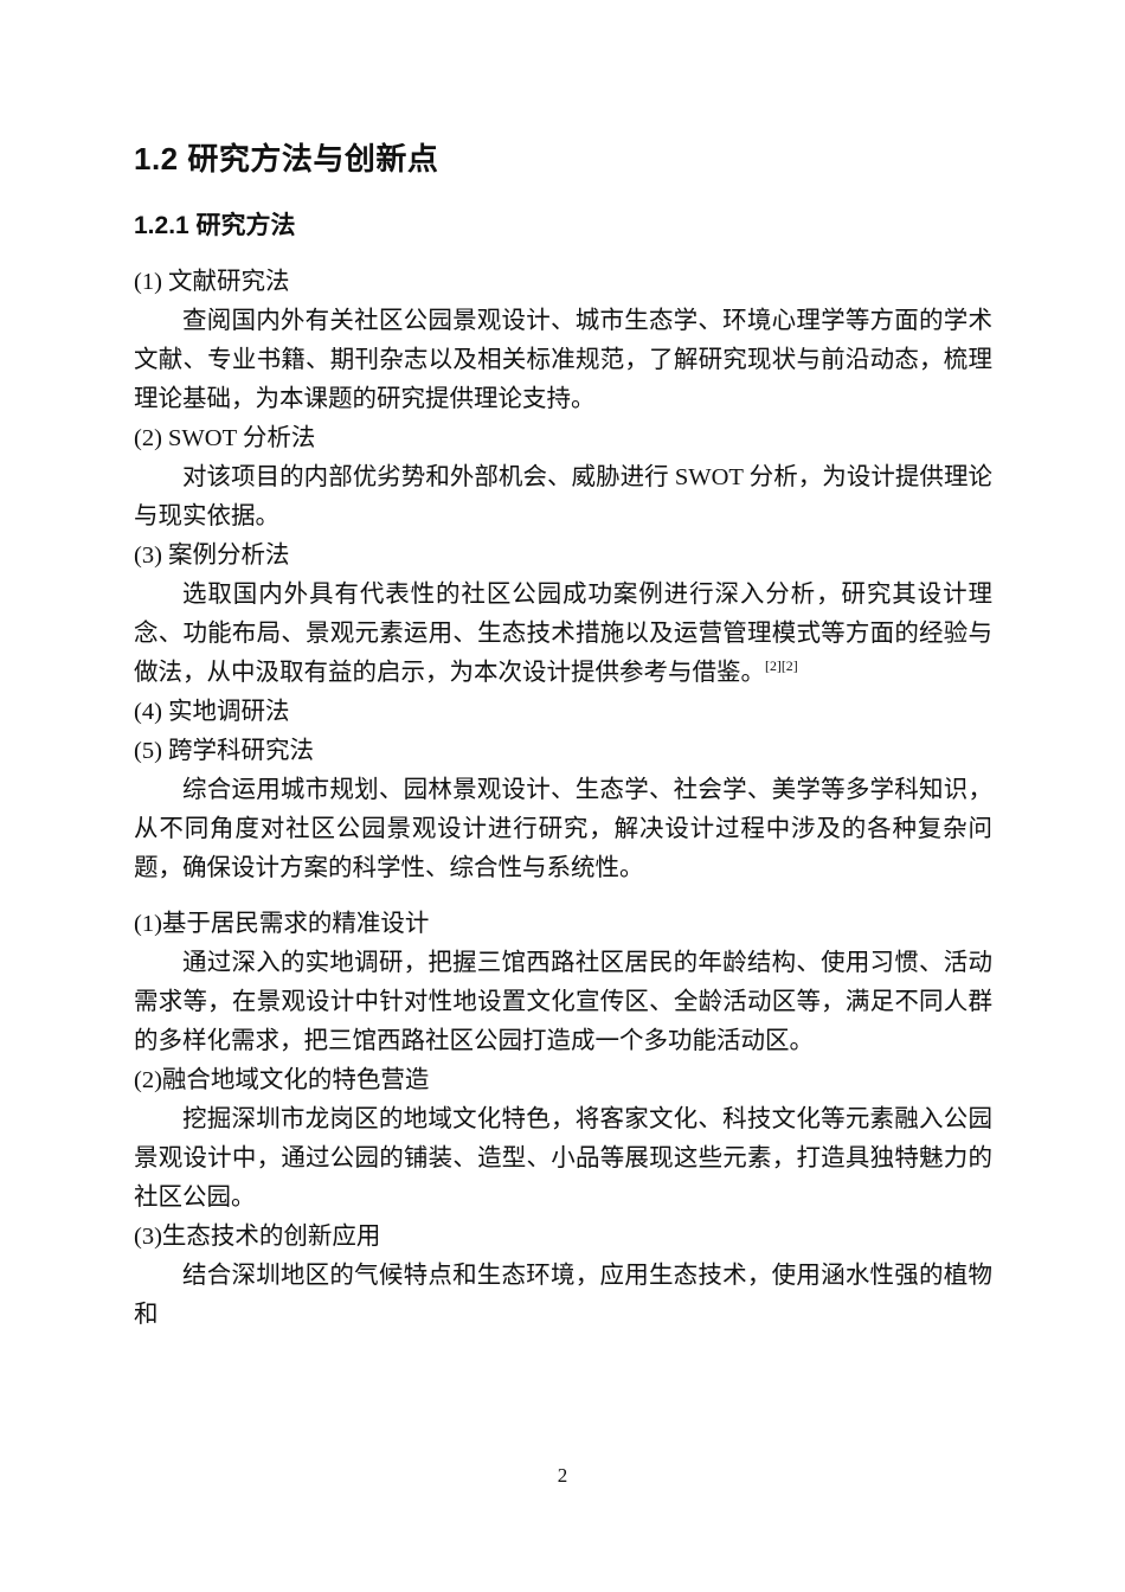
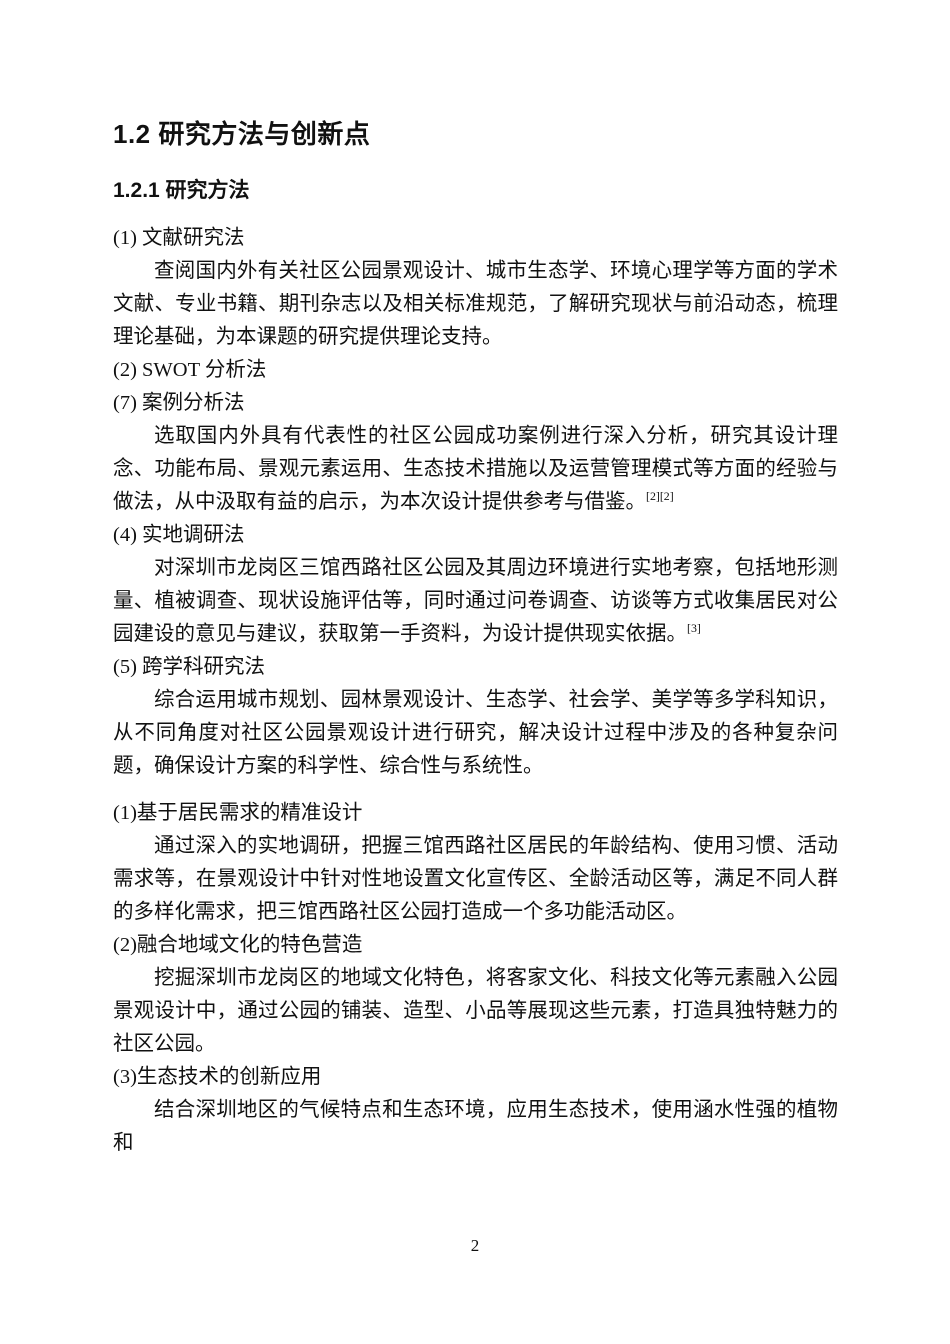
  1.2 研究方法与创新点
  1.2.1 研究方法
  (1) 文献研究法
  查阅国内外有关社区公园景观设计、城市生态学、环境心理学等方面的学术文献、专业书籍、期刊杂志以及相关标准规范，了解研究现状与前沿动态，梳理理论基础，为本课题的研究提供理论支持。
  (2) SWOT 分析法
- 对该项目的内部优劣势和外部机会、威胁进行 SWOT 分析，为设计提供理论与现实依据。
- (3) 案例分析法
+ (7) 案例分析法
  选取国内外具有代表性的社区公园成功案例进行深入分析，研究其设计理念、功能布局、景观元素运用、生态技术措施以及运营管理模式等方面的经验与做法，从中汲取有益的启示，为本次设计提供参考与借鉴。[2][2]
  (4) 实地调研法
+ 对深圳市龙岗区三馆西路社区公园及其周边环境进行实地考察，包括地形测量、植被调查、现状设施评估等，同时通过问卷调查、访谈等方式收集居民对公园建设的意见与建议，获取第一手资料，为设计提供现实依据。[3]
  (5) 跨学科研究法
  综合运用城市规划、园林景观设计、生态学、社会学、美学等多学科知识，从不同角度对社区公园景观设计进行研究，解决设计过程中涉及的各种复杂问题，确保设计方案的科学性、综合性与系统性。
  (1)基于居民需求的精准设计
  通过深入的实地调研，把握三馆西路社区居民的年龄结构、使用习惯、活动需求等，在景观设计中针对性地设置文化宣传区、全龄活动区等，满足不同人群的多样化需求，把三馆西路社区公园打造成一个多功能活动区。
  (2)融合地域文化的特色营造
  挖掘深圳市龙岗区的地域文化特色，将客家文化、科技文化等元素融入公园景观设计中，通过公园的铺装、造型、小品等展现这些元素，打造具独特魅力的社区公园。
  (3)生态技术的创新应用
  结合深圳地区的气候特点和生态环境，应用生态技术，使用涵水性强的植物和
  2
